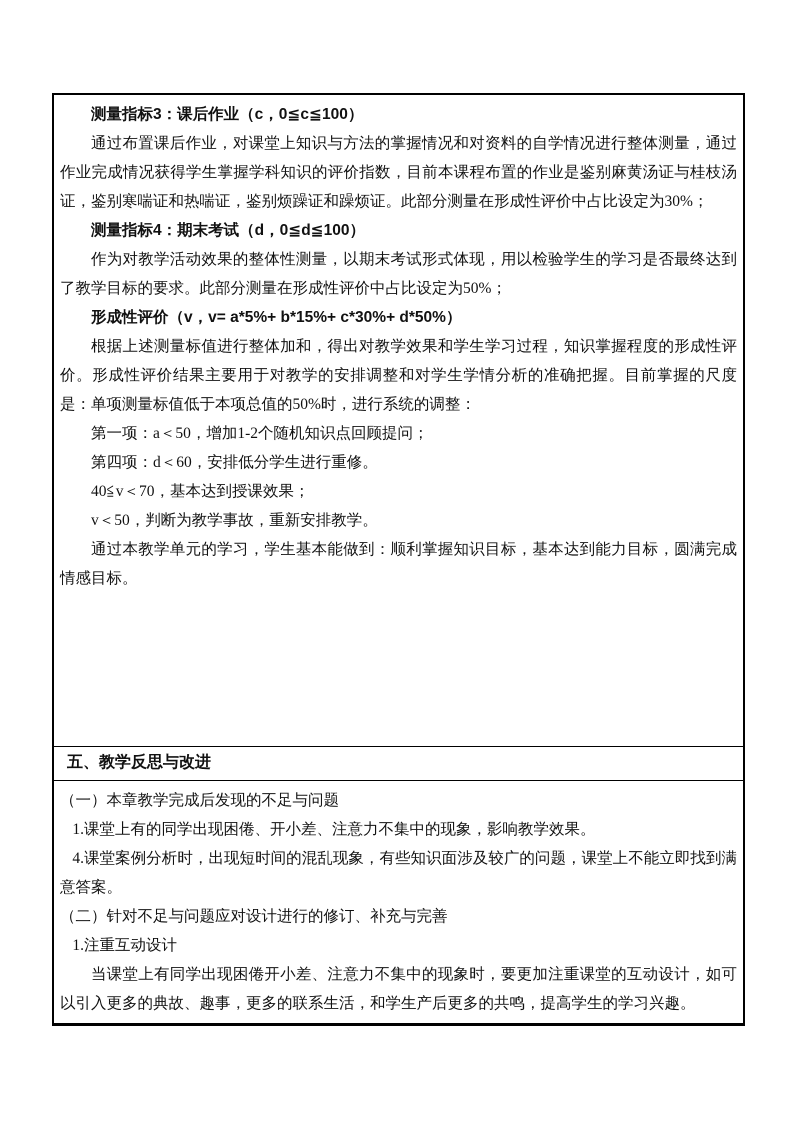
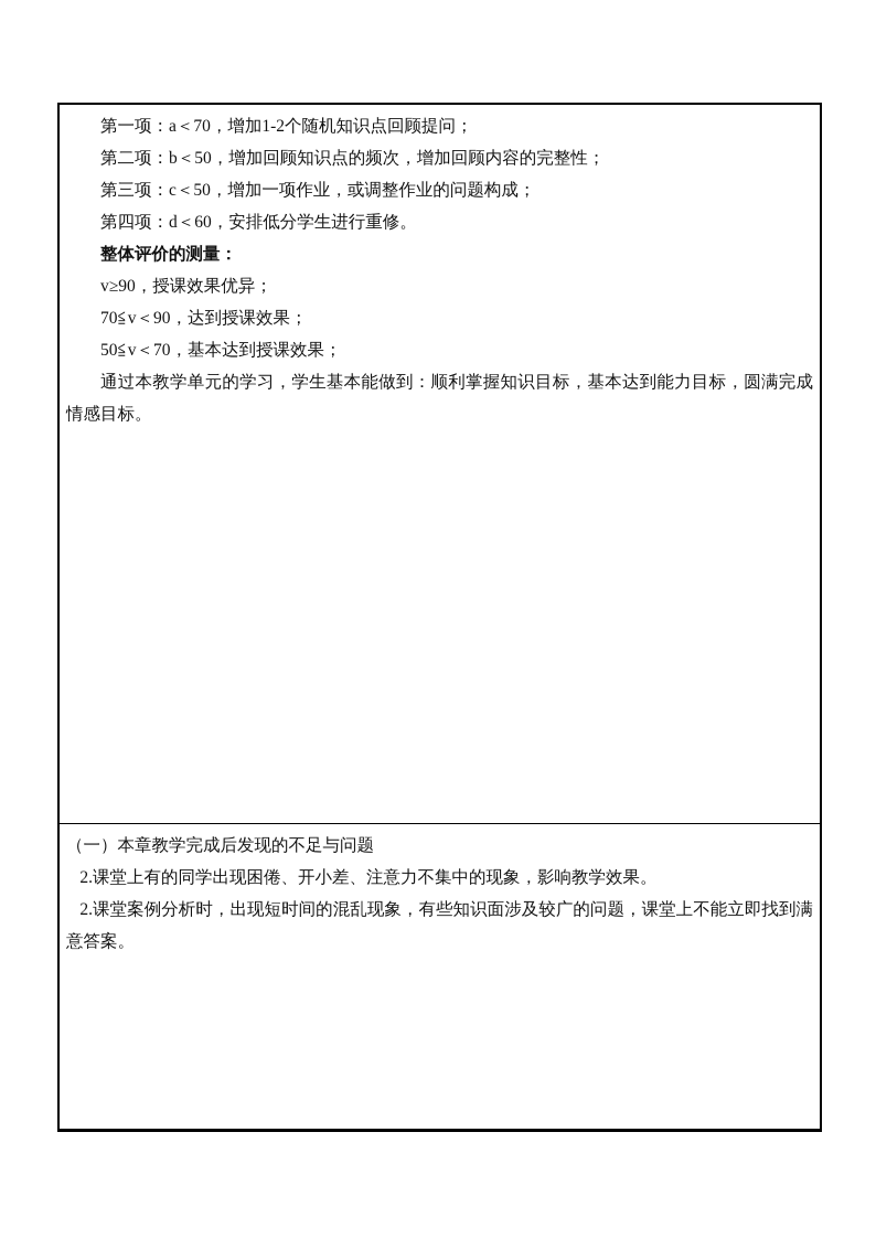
- 测量指标3：课后作业（c，0≦c≦100）
- 通过布置课后作业，对课堂上知识与方法的掌握情况和对资料的自学情况进行整体测量，通过作业完成情况获得学生掌握学科知识的评价指数，目前本课程布置的作业是鉴别麻黄汤证与桂枝汤证，鉴别寒喘证和热喘证，鉴别烦躁证和躁烦证。此部分测量在形成性评价中占比设定为30%；
- 测量指标4：期末考试（d，0≦d≦100）
- 作为对教学活动效果的整体性测量，以期末考试形式体现，用以检验学生的学习是否最终达到了教学目标的要求。此部分测量在形成性评价中占比设定为50%；
- 形成性评价（v，v= a*5%+ b*15%+ c*30%+ d*50%）
- 根据上述测量标值进行整体加和，得出对教学效果和学生学习过程，知识掌握程度的形成性评价。形成性评价结果主要用于对教学的安排调整和对学生学情分析的准确把握。目前掌握的尺度是：单项测量标值低于本项总值的50%时，进行系统的调整：
- 第一项：a＜50，增加1-2个随机知识点回顾提问；
+ 第一项：a＜70，增加1-2个随机知识点回顾提问；
+ 第二项：b＜50，增加回顾知识点的频次，增加回顾内容的完整性；
+ 第三项：c＜50，增加一项作业，或调整作业的问题构成；
  第四项：d＜60，安排低分学生进行重修。
+ 整体评价的测量：
+ v≥90，授课效果优异；
+ 70≦v＜90，达到授课效果；
- 40≦v＜70，基本达到授课效果；
+ 50≦v＜70，基本达到授课效果；
- v＜50，判断为教学事故，重新安排教学。
  通过本教学单元的学习，学生基本能做到：顺利掌握知识目标，基本达到能力目标，圆满完成情感目标。
- 五、教学反思与改进
  （一）本章教学完成后发现的不足与问题
- 1.课堂上有的同学出现困倦、开小差、注意力不集中的现象，影响教学效果。
+ 2.课堂上有的同学出现困倦、开小差、注意力不集中的现象，影响教学效果。
- 4.课堂案例分析时，出现短时间的混乱现象，有些知识面涉及较广的问题，课堂上不能立即找到满意答案。
+ 2.课堂案例分析时，出现短时间的混乱现象，有些知识面涉及较广的问题，课堂上不能立即找到满意答案。
- （二）针对不足与问题应对设计进行的修订、补充与完善
- 1.注重互动设计
- 当课堂上有同学出现困倦开小差、注意力不集中的现象时，要更加注重课堂的互动设计，如可以引入更多的典故、趣事，更多的联系生活，和学生产后更多的共鸣，提高学生的学习兴趣。
